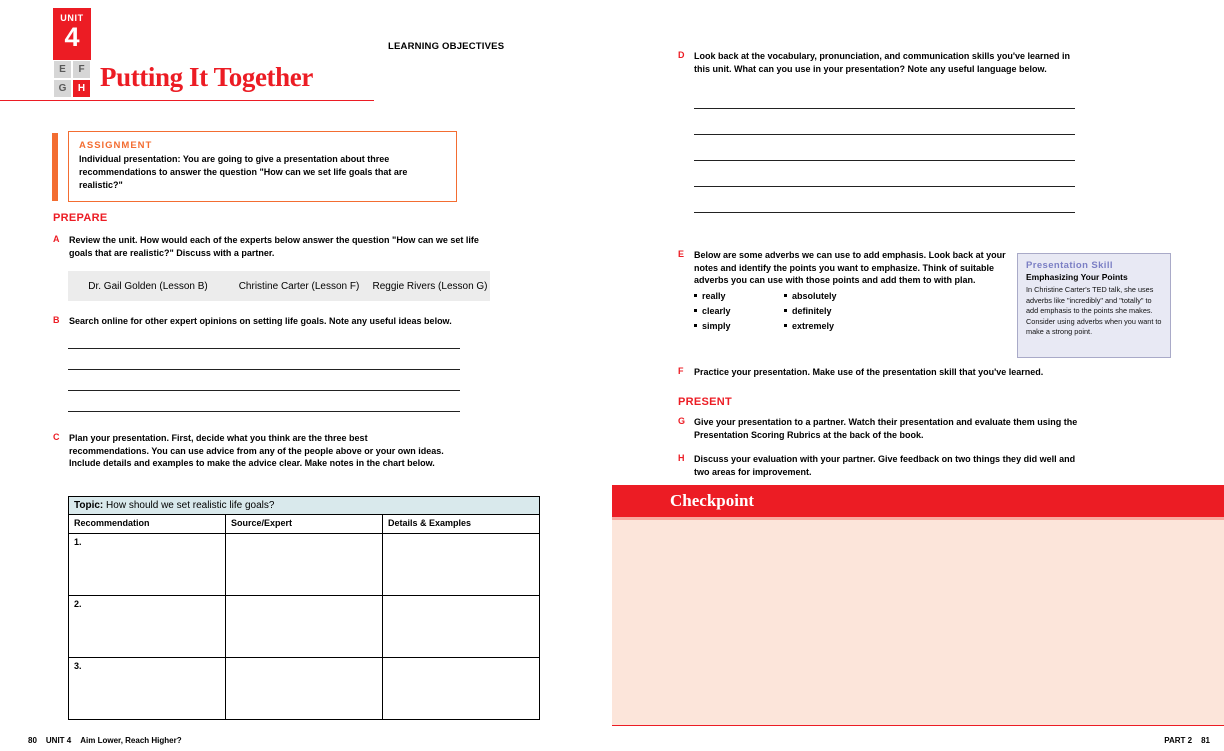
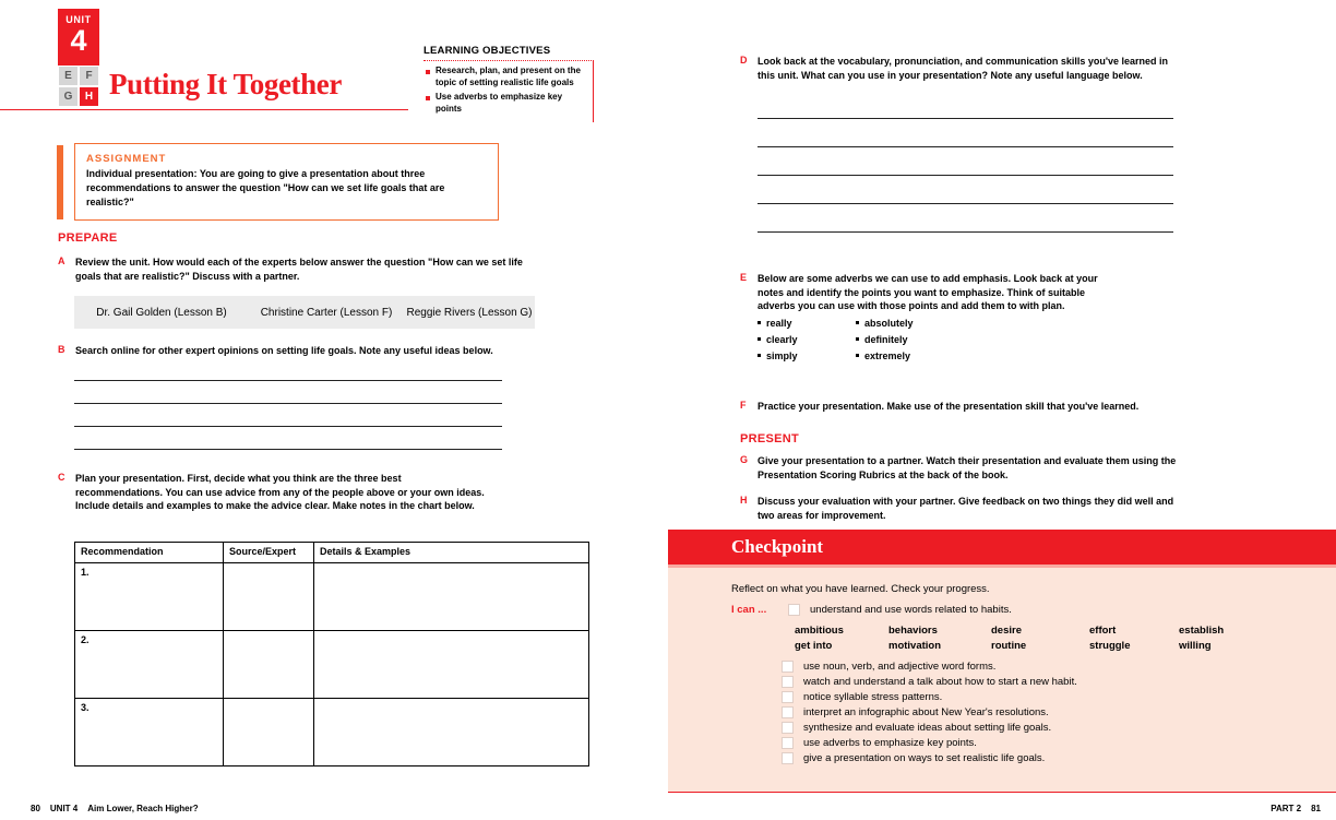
  UNIT
  4
  E
  F
  G
  H
  Putting It Together
  LEARNING OBJECTIVES
+ Research, plan, and present on the topic of setting realistic life goals
+ Use adverbs to emphasize key points
  ASSIGNMENT
  Individual presentation: You are going to give a presentation about three recommendations to answer the question "How can we set life goals that are realistic?"
  PREPARE
  A
  Review the unit. How would each of the experts below answer the question "How can we set life goals that are realistic?" Discuss with a partner.
  Dr. Gail Golden (Lesson B)
  Christine Carter (Lesson F)
  Reggie Rivers (Lesson G)
  B
  Search online for other expert opinions on setting life goals. Note any useful ideas below.
  C
  Plan your presentation. First, decide what you think are the three best recommendations. You can use advice from any of the people above or your own ideas. Include details and examples to make the advice clear. Make notes in the chart below.
- Topic: How should we set realistic life goals?
  Recommendation	Source/Expert	Details & Examples
  1.
  2.
  3.
  80
  UNIT 4
  Aim Lower, Reach Higher?
  D
  Look back at the vocabulary, pronunciation, and communication skills you've learned in this unit. What can you use in your presentation? Note any useful language below.
  E
  Below are some adverbs we can use to add emphasis. Look back at your notes and identify the points you want to emphasize. Think of suitable adverbs you can use with those points and add them to with plan.
  really
  clearly
  simply
  absolutely
  definitely
  extremely
- Presentation Skill
- Emphasizing Your Points
- In Christine Carter's TED talk, she uses adverbs like "incredibly" and "totally" to add emphasis to the points she makes. Consider using adverbs when you want to make a strong point.
  F
  Practice your presentation. Make use of the presentation skill that you've learned.
  PRESENT
  G
  Give your presentation to a partner. Watch their presentation and evaluate them using the Presentation Scoring Rubrics at the back of the book.
  H
  Discuss your evaluation with your partner. Give feedback on two things they did well and two areas for improvement.
  Checkpoint
+ Reflect on what you have learned. Check your progress.
+ I can ...
+ understand and use words related to habits.
+ ambitious
+ behaviors
+ desire
+ effort
+ establish
+ get into
+ motivation
+ routine
+ struggle
+ willing
+ use noun, verb, and adjective word forms.
+ watch and understand a talk about how to start a new habit.
+ notice syllable stress patterns.
+ interpret an infographic about New Year's resolutions.
+ synthesize and evaluate ideas about setting life goals.
+ use adverbs to emphasize key points.
+ give a presentation on ways to set realistic life goals.
  PART 2
  81
